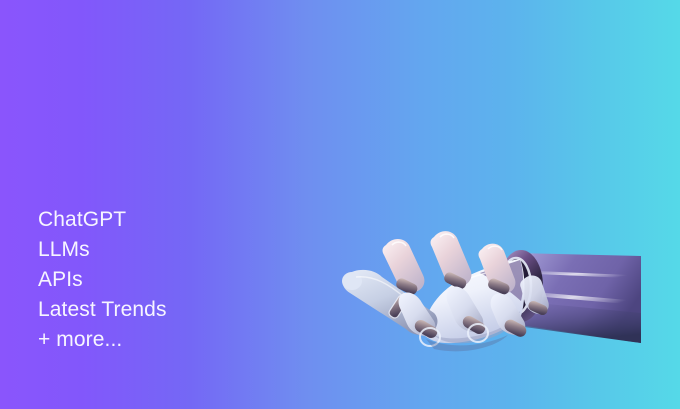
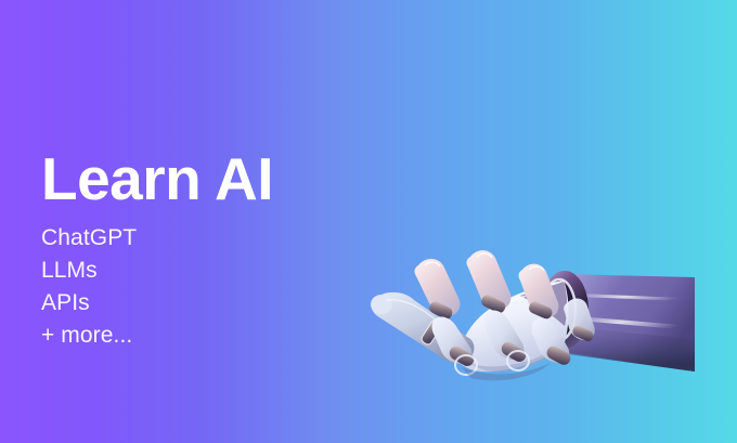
+ Learn AI
  ChatGPT
  LLMs
  APIs
- Latest Trends
  + more...
